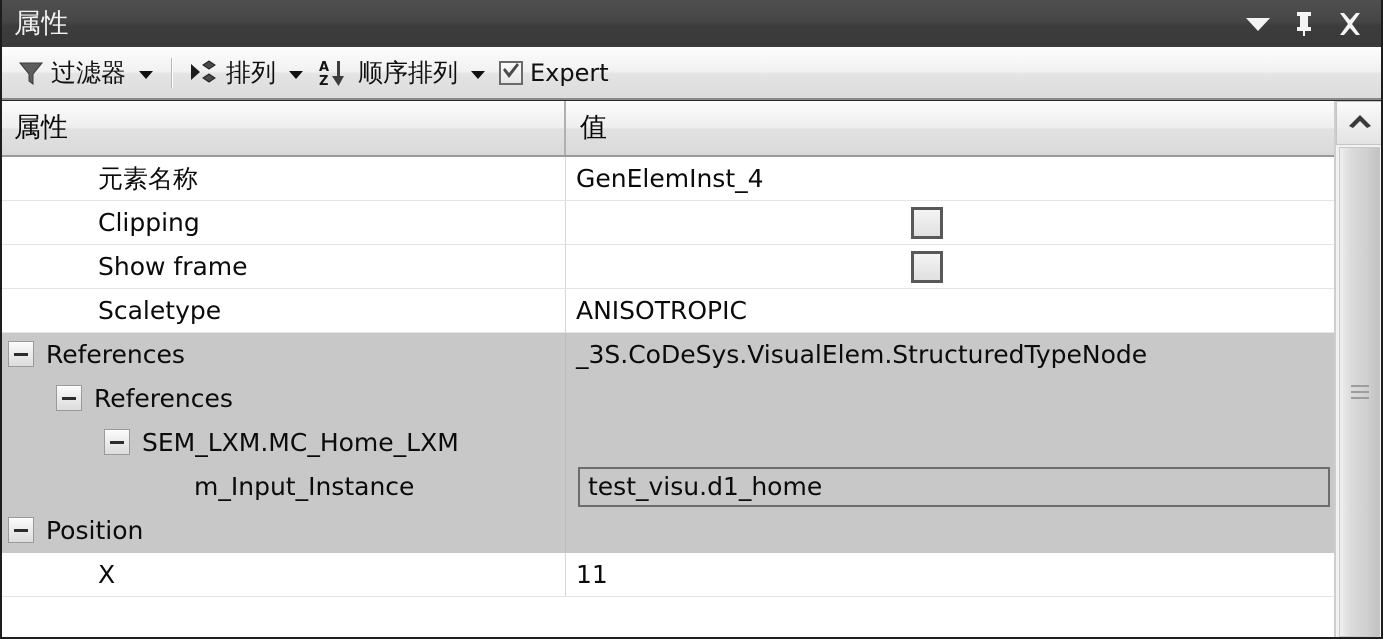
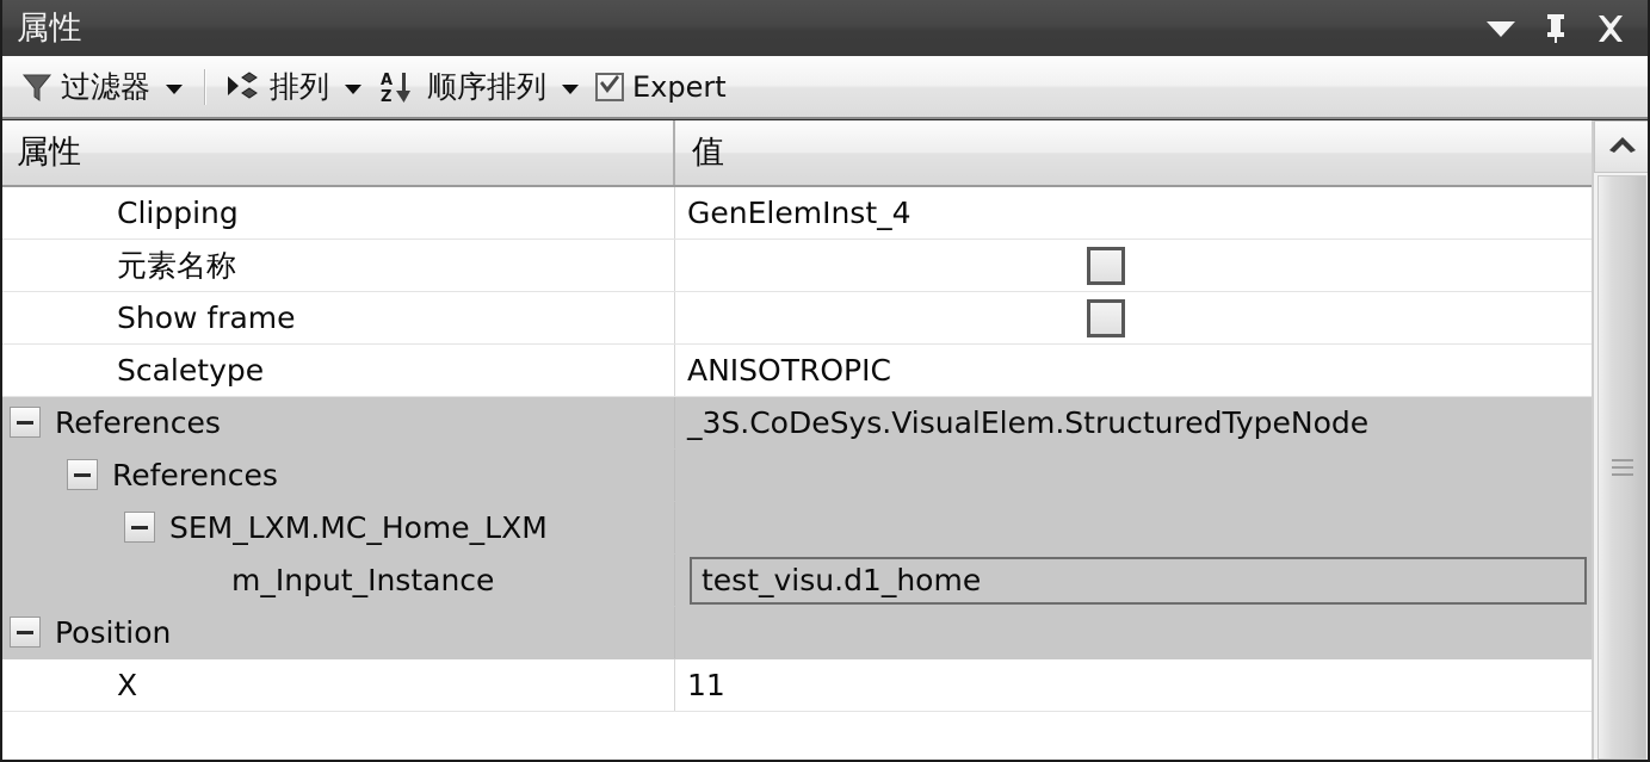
  属性
  过滤器
  排列
  A
  Z
  顺序排列
  Expert
  属性
  值
- 元素名称
+ Clipping
  GenElemInst_4
- Clipping
+ 元素名称
  Show frame
  Scaletype
  ANISOTROPIC
  References
  _3S.CoDeSys.VisualElem.StructuredTypeNode
  References
  SEM_LXM.MC_Home_LXM
  m_Input_Instance
  test_visu.d1_home
  Position
  X
  11
